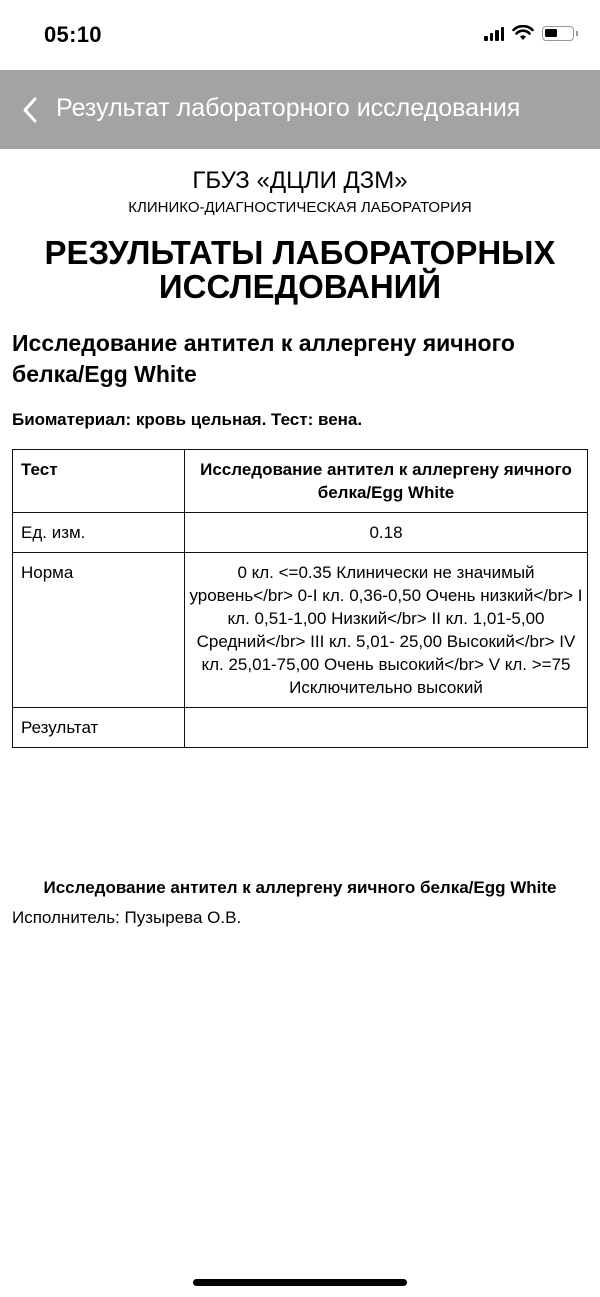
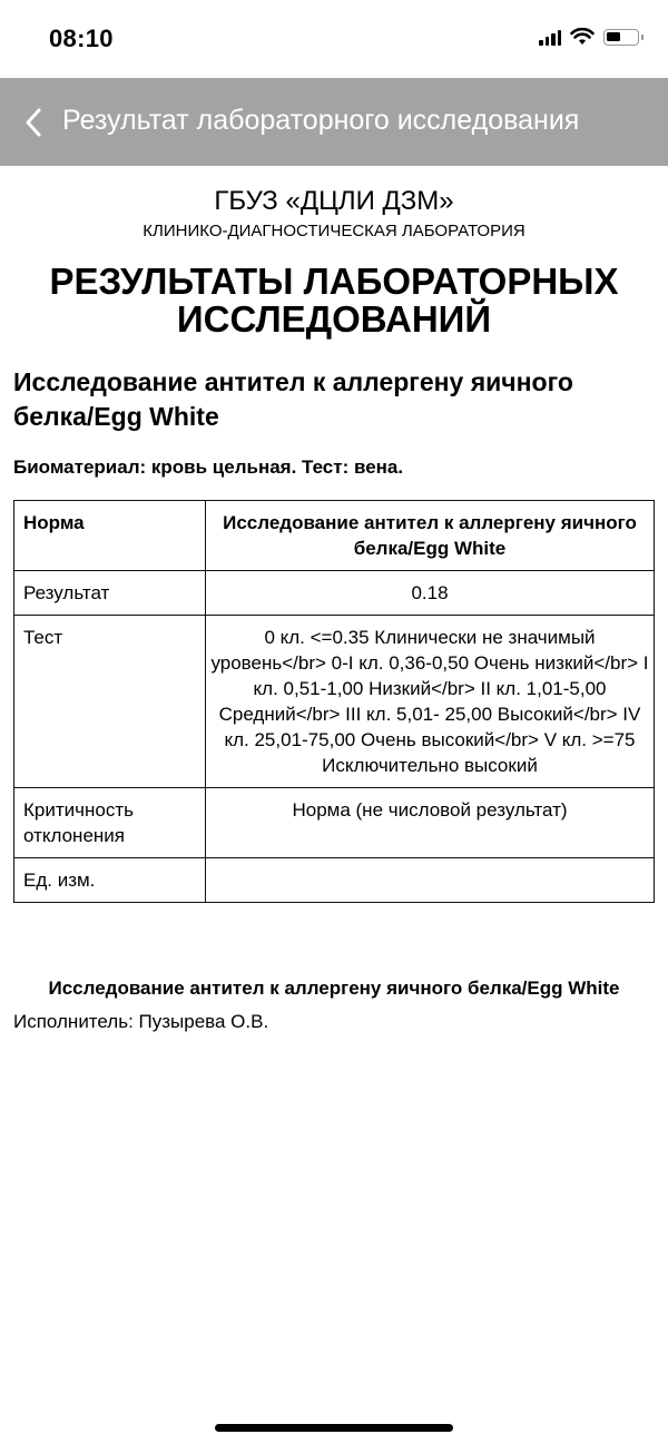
- 05:10
+ 08:10
  Результат лабораторного исследования
  ГБУЗ «ДЦЛИ ДЗМ»
  КЛИНИКО-ДИАГНОСТИЧЕСКАЯ ЛАБОРАТОРИЯ
  РЕЗУЛЬТАТЫ ЛАБОРАТОРНЫХ ИССЛЕДОВАНИЙ
  Исследование антител к аллергену яичного белка/Egg White
  Биоматериал: кровь цельная. Тест: вена.
- Тест	Исследование антител к аллергену яичного белка/Egg White
+ Норма	Исследование антител к аллергену яичного белка/Egg White
- Ед. изм.	0.18
+ Результат	0.18
- Норма	0 кл. <=0.35 Клинически не значимый уровень</br> 0-I кл. 0,36-0,50 Очень низкий</br> I кл. 0,51-1,00 Низкий</br> II кл. 1,01-5,00 Средний</br> III кл. 5,01- 25,00 Высокий</br> IV кл. 25,01-75,00 Очень высокий</br> V кл. >=75 Исключительно высокий
+ Тест	0 кл. <=0.35 Клинически не значимый уровень</br> 0-I кл. 0,36-0,50 Очень низкий</br> I кл. 0,51-1,00 Низкий</br> II кл. 1,01-5,00 Средний</br> III кл. 5,01- 25,00 Высокий</br> IV кл. 25,01-75,00 Очень высокий</br> V кл. >=75 Исключительно высокий
+ Критичность отклонения	Норма (не числовой результат)
- Результат
+ Ед. изм.
  Исследование антител к аллергену яичного белка/Egg White
  Исполнитель: Пузырева О.В.
